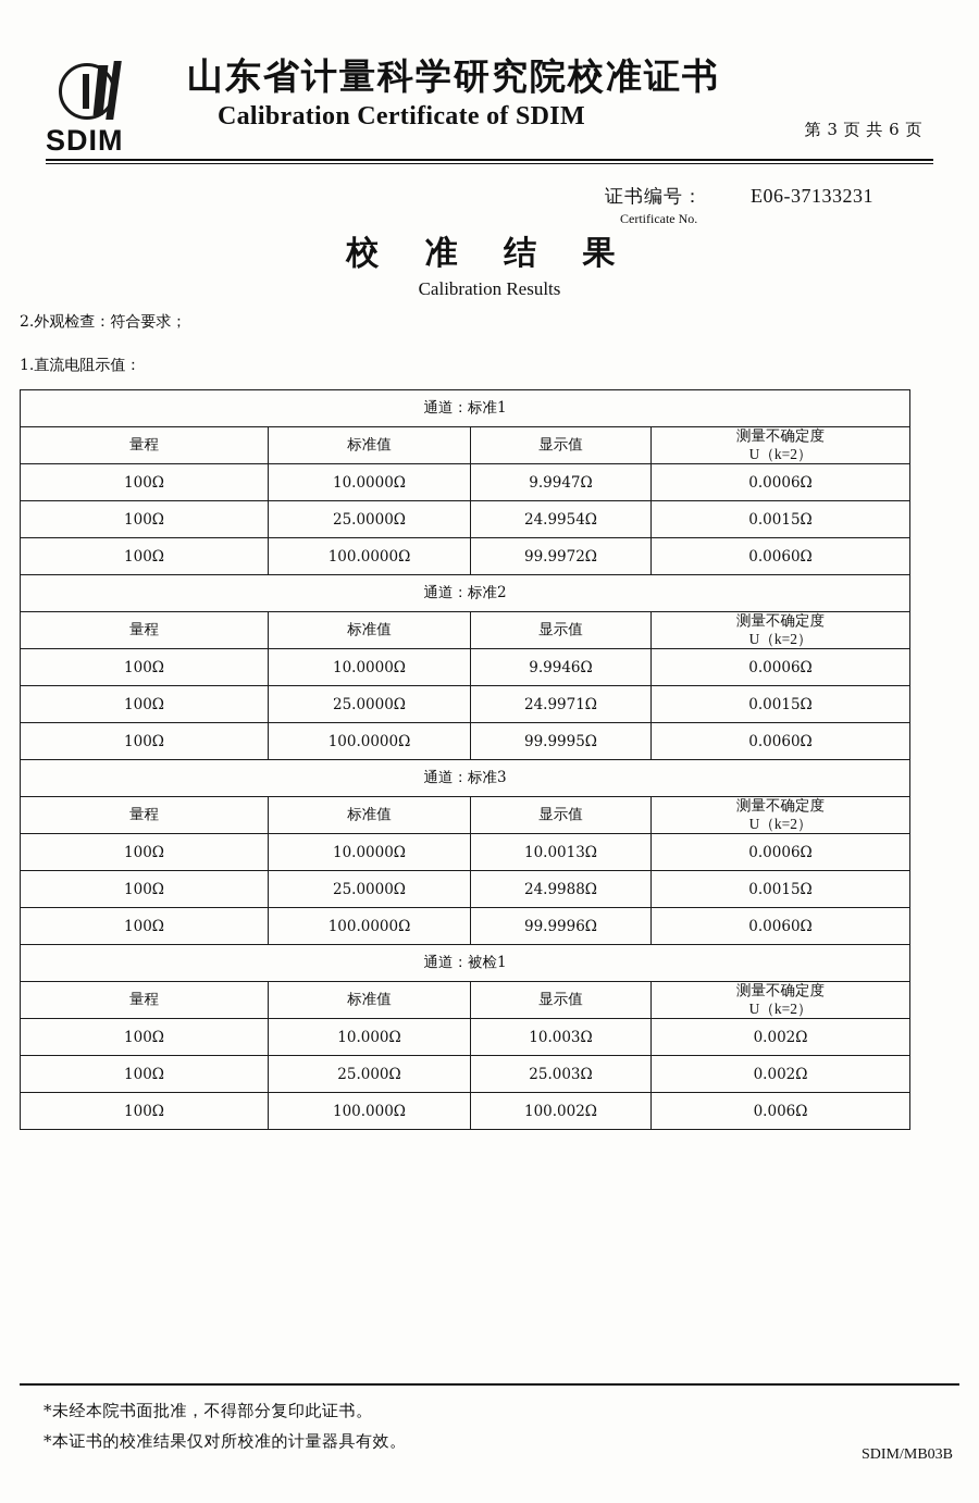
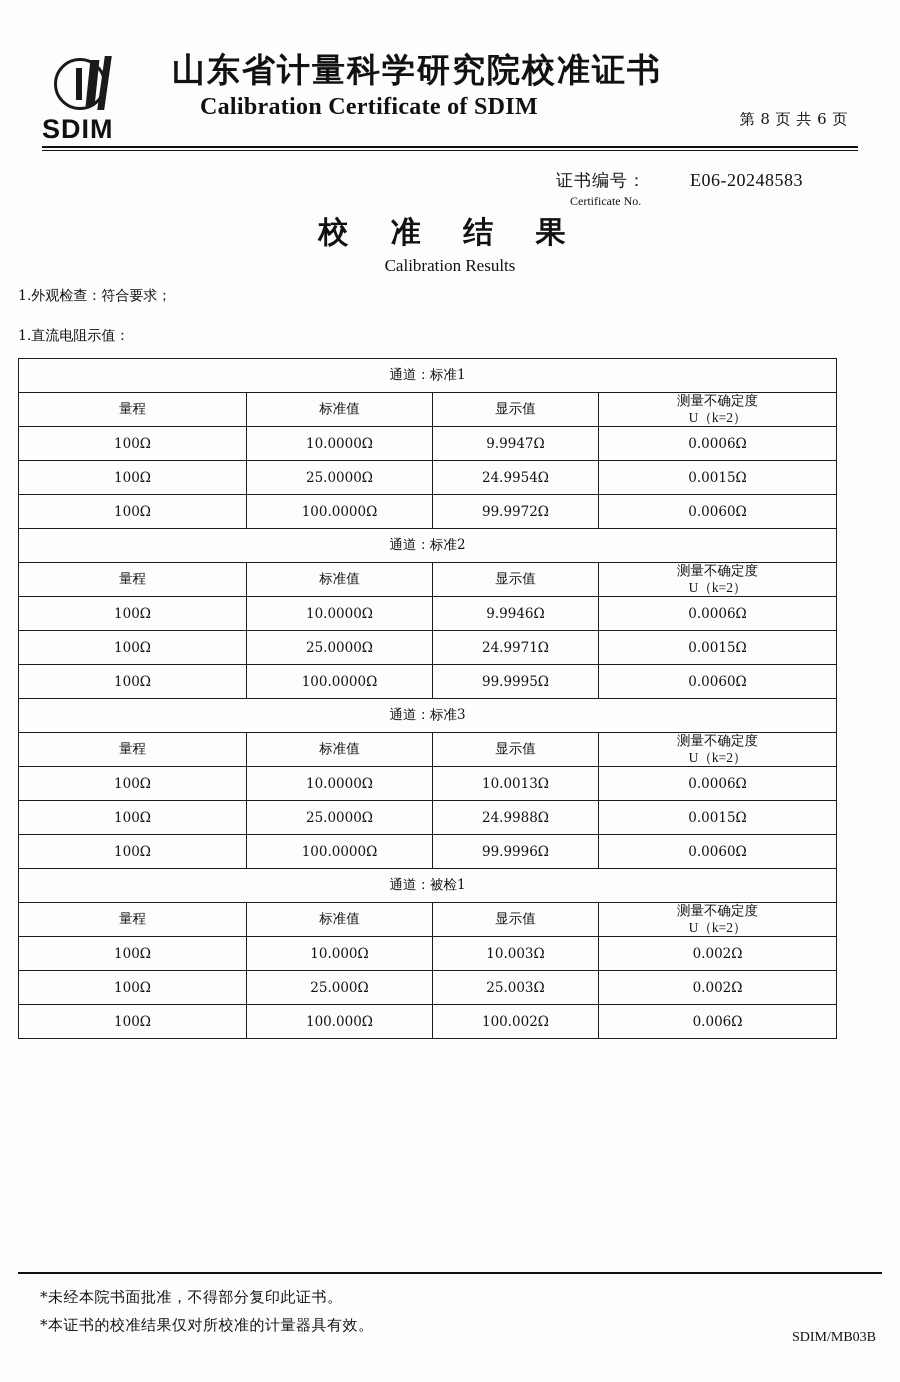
  SDIM
  山东省计量科学研究院校准证书
  Calibration Certificate of SDIM
- 第 3 页 共 6 页
+ 第 8 页 共 6 页
  证书编号：
  Certificate No.
- E06-37133231
+ E06-20248583
  校 准 结 果
  Calibration Results
- 2.外观检查：符合要求；
+ 1.外观检查：符合要求；
  1.直流电阻示值：
  通道：标准1
  量程	标准值	显示值	测量不确定度 U（k=2）
  100Ω	10.0000Ω	9.9947Ω	0.0006Ω
  100Ω	25.0000Ω	24.9954Ω	0.0015Ω
  100Ω	100.0000Ω	99.9972Ω	0.0060Ω
  通道：标准2
  量程	标准值	显示值	测量不确定度 U（k=2）
  100Ω	10.0000Ω	9.9946Ω	0.0006Ω
  100Ω	25.0000Ω	24.9971Ω	0.0015Ω
  100Ω	100.0000Ω	99.9995Ω	0.0060Ω
  通道：标准3
  量程	标准值	显示值	测量不确定度 U（k=2）
  100Ω	10.0000Ω	10.0013Ω	0.0006Ω
  100Ω	25.0000Ω	24.9988Ω	0.0015Ω
  100Ω	100.0000Ω	99.9996Ω	0.0060Ω
  通道：被检1
  量程	标准值	显示值	测量不确定度 U（k=2）
  100Ω	10.000Ω	10.003Ω	0.002Ω
  100Ω	25.000Ω	25.003Ω	0.002Ω
  100Ω	100.000Ω	100.002Ω	0.006Ω
  *未经本院书面批准，不得部分复印此证书。
  *本证书的校准结果仅对所校准的计量器具有效。
  SDIM/MB03B
